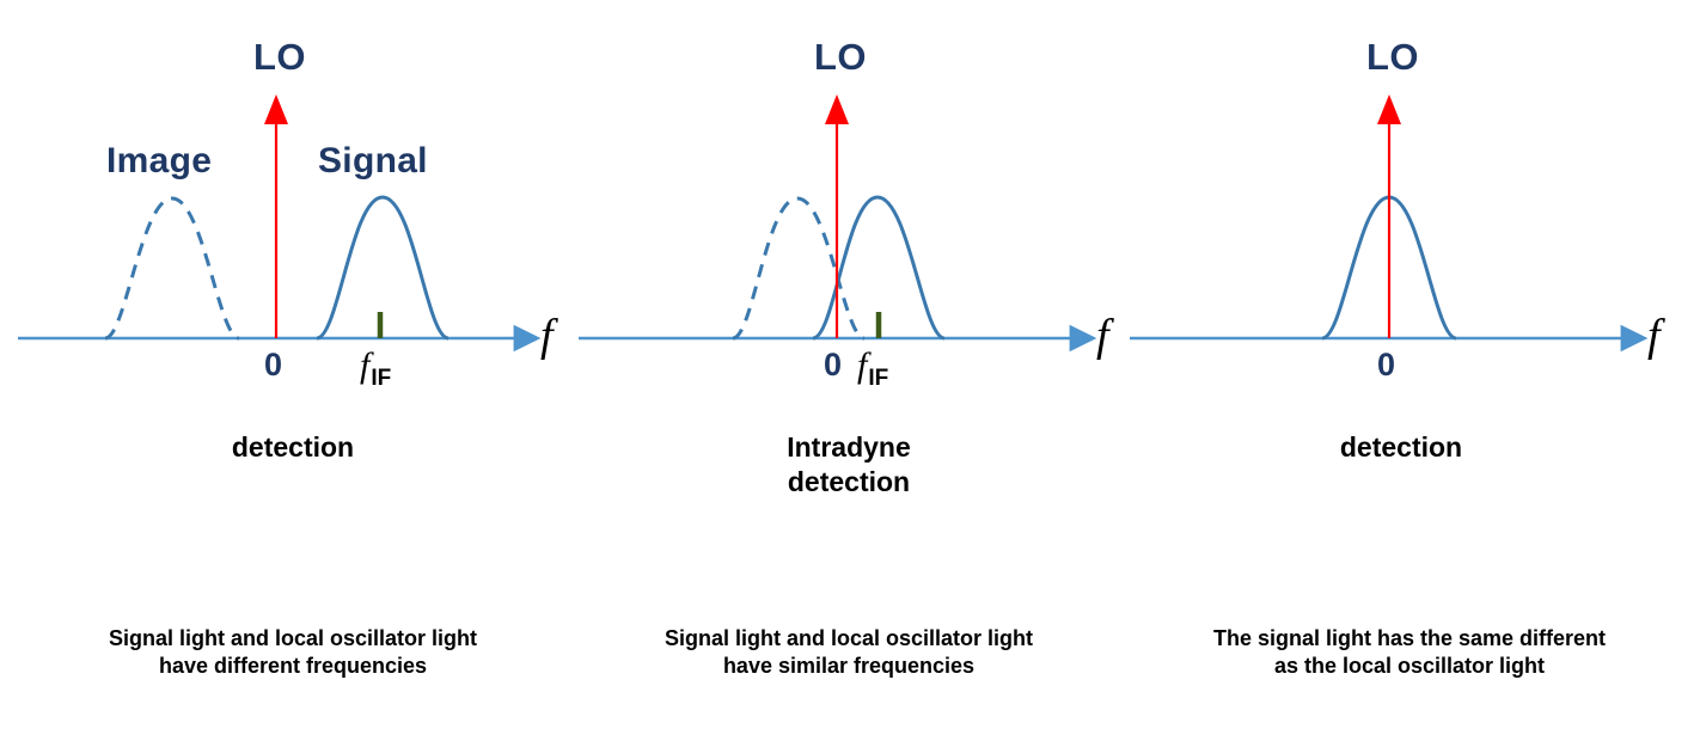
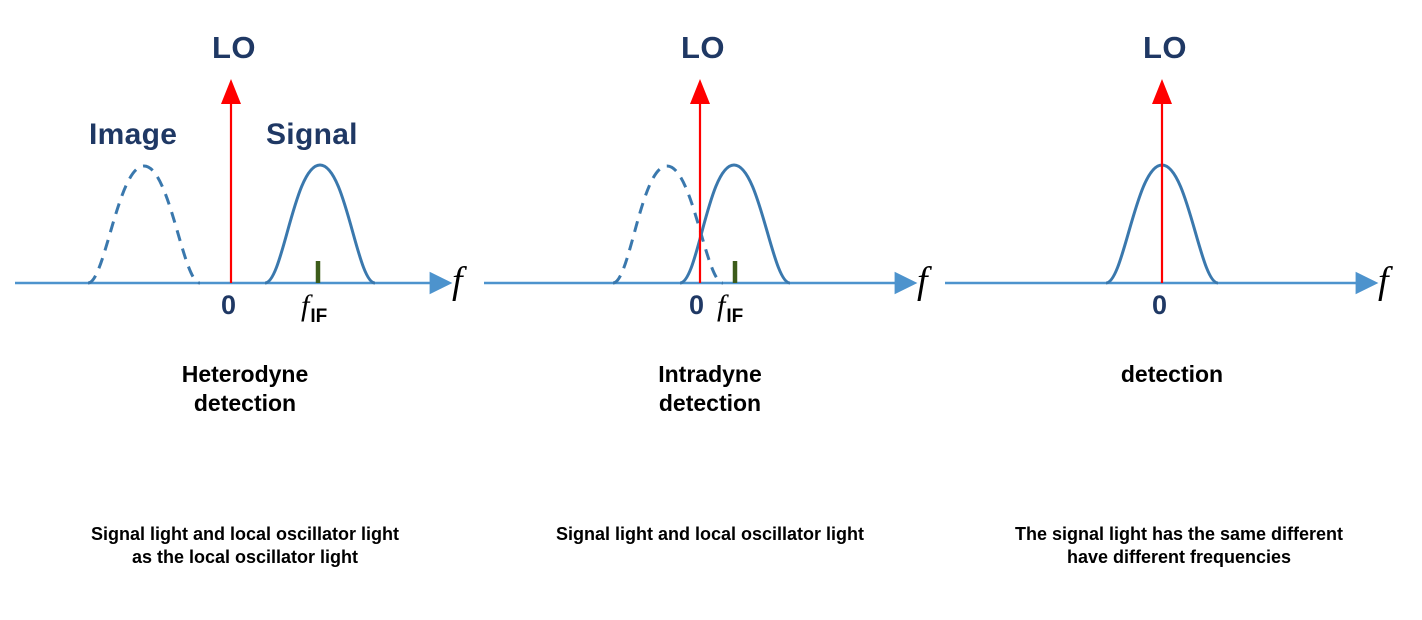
  LO
  Image
  Signal
  0
  fIF
  f
+ Heterodyne
  detection
  Signal light and local oscillator light
- have different frequencies
+ as the local oscillator light
  LO
  0
  fIF
  f
  Intradyne
  detection
  Signal light and local oscillator light
- have similar frequencies
  LO
  0
  f
  detection
  The signal light has the same different
- as the local oscillator light
+ have different frequencies
